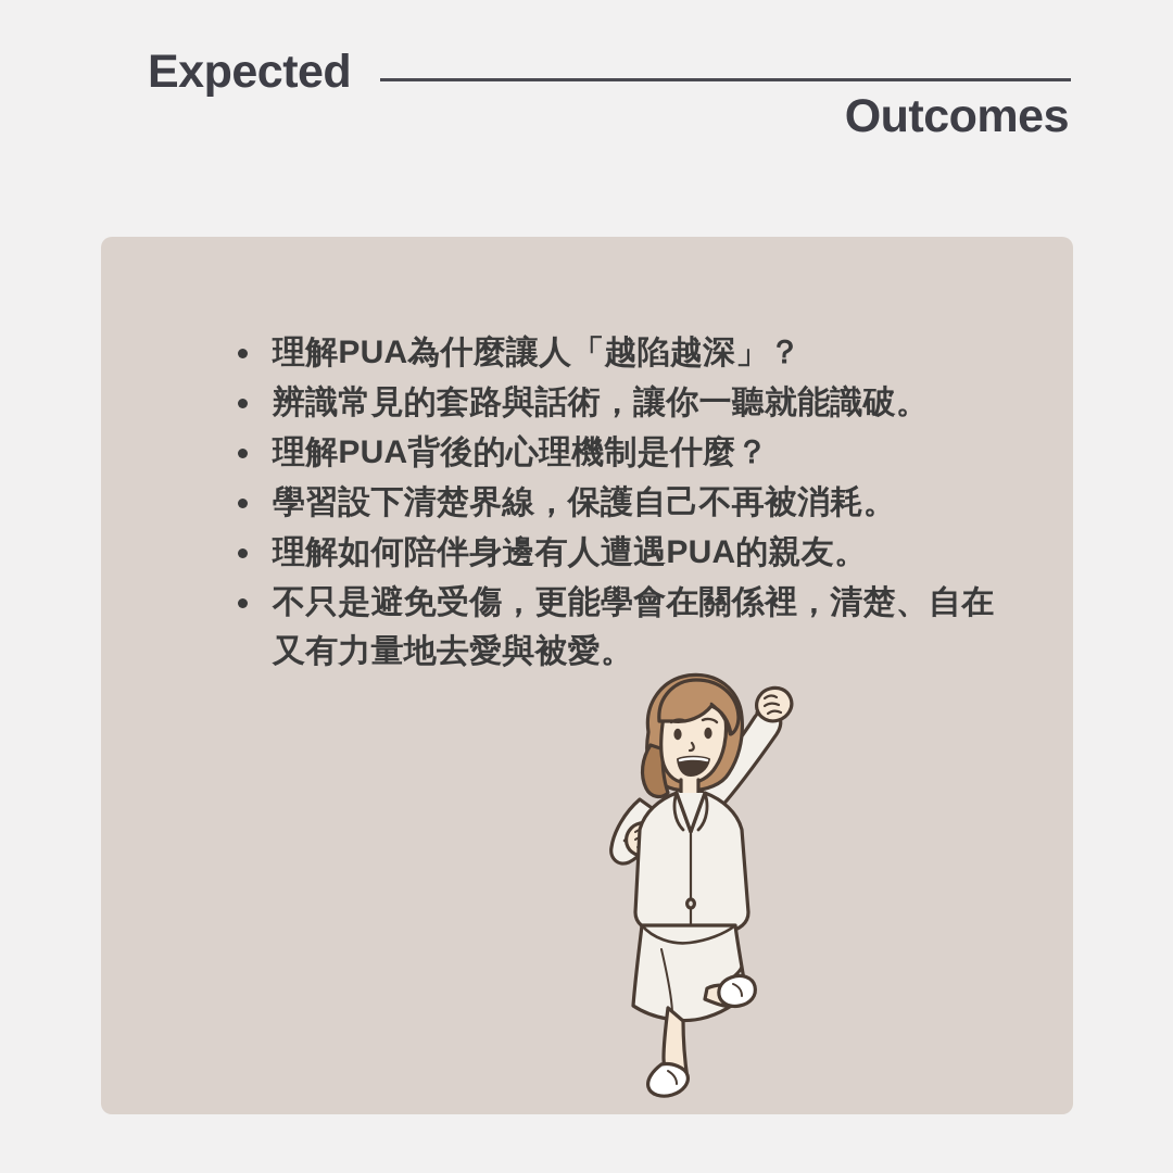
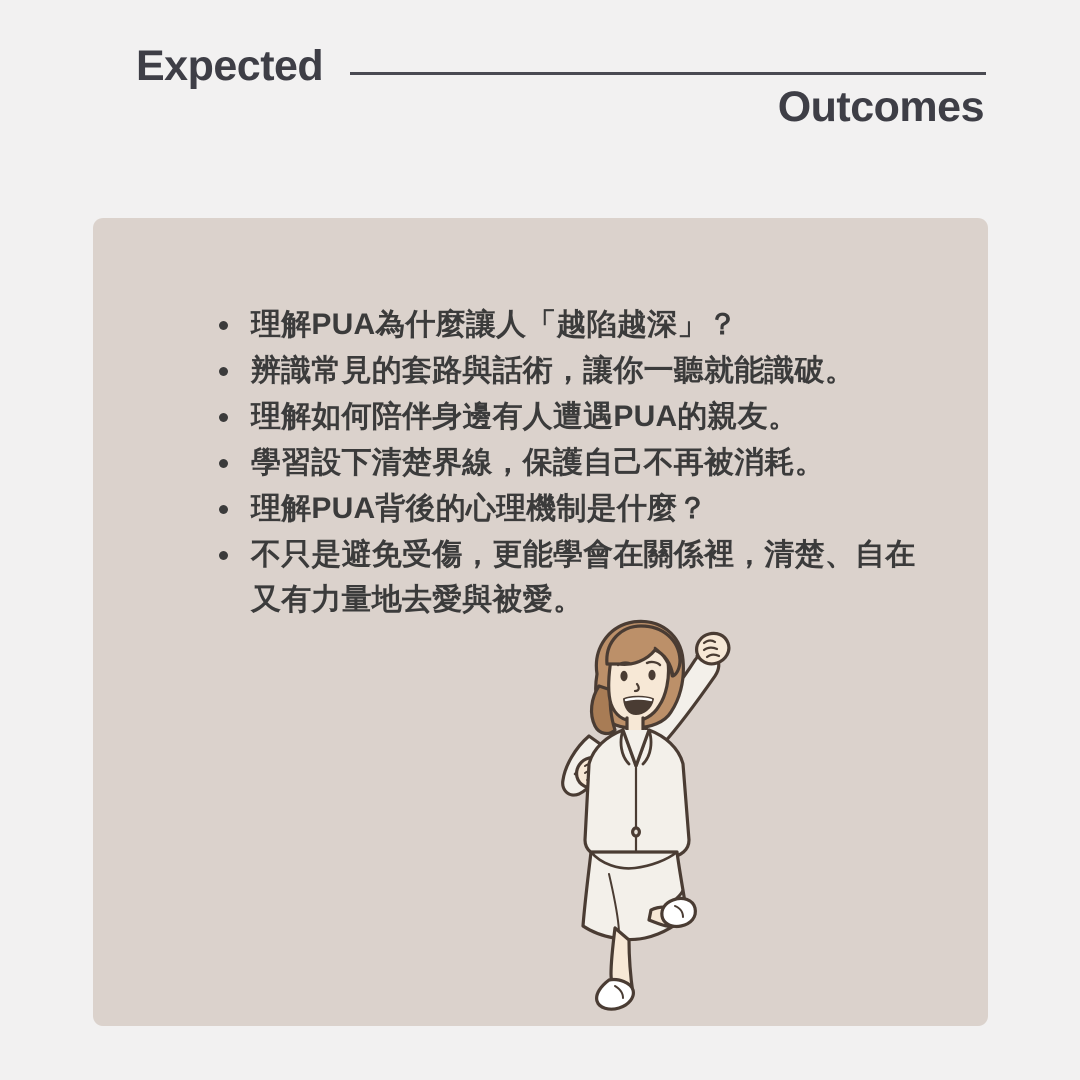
  Expected
  Outcomes
  理解PUA為什麼讓人「越陷越深」？
  辨識常見的套路與話術，讓你一聽就能識破。
- 理解PUA背後的心理機制是什麼？
+ 理解如何陪伴身邊有人遭遇PUA的親友。
  學習設下清楚界線，保護自己不再被消耗。
- 理解如何陪伴身邊有人遭遇PUA的親友。
+ 理解PUA背後的心理機制是什麼？
  不只是避免受傷，更能學會在關係裡，清楚、自在又有力量地去愛與被愛。
